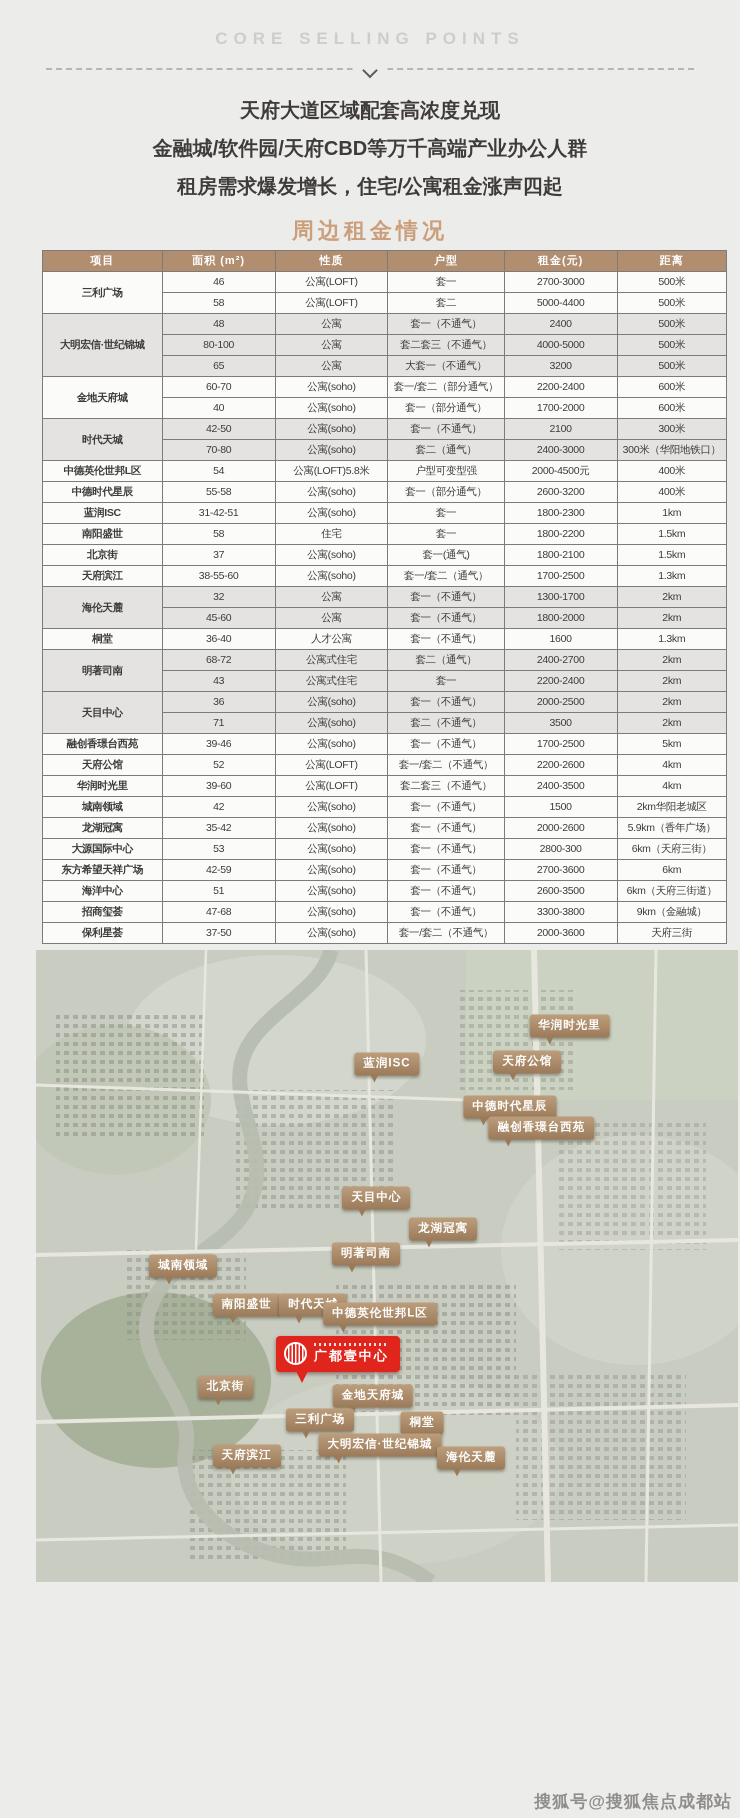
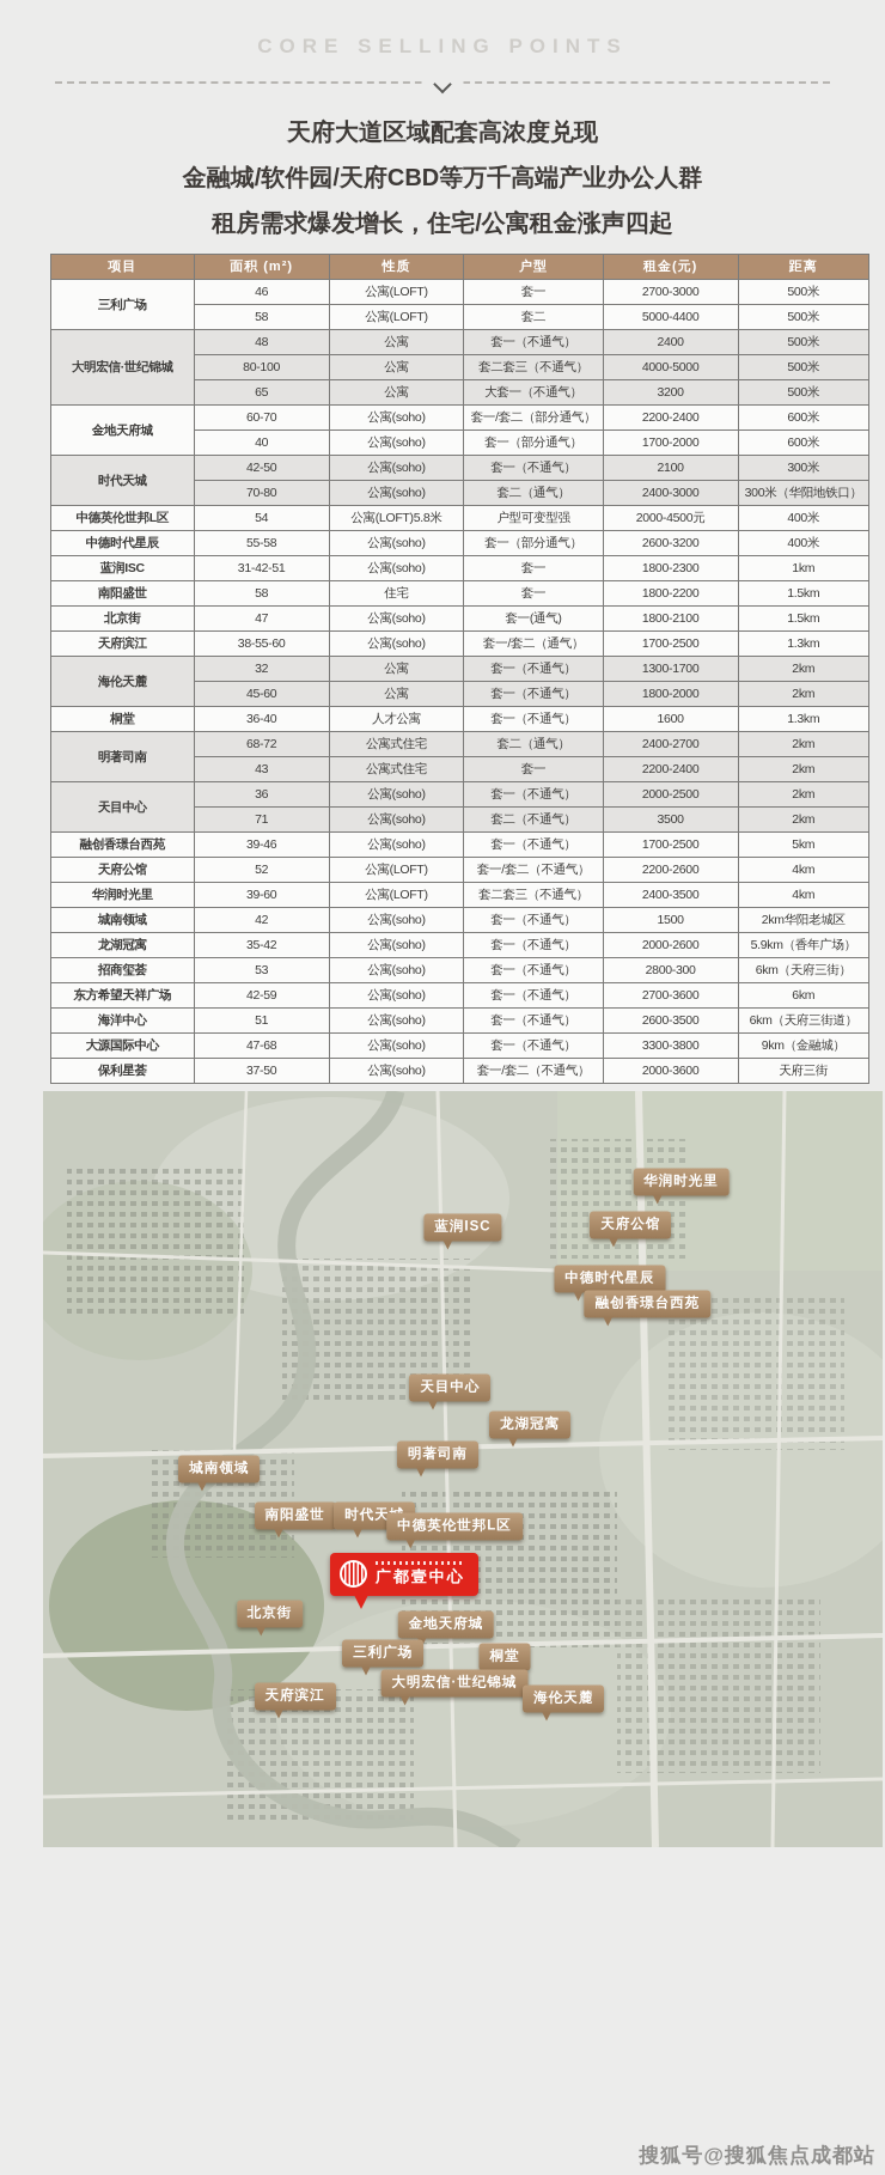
  CORE SELLING POINTS
  天府大道区域配套高浓度兑现
  金融城/软件园/天府CBD等万千高端产业办公人群
  租房需求爆发增长，住宅/公寓租金涨声四起
- 周边租金情况
  项目	面积 (m²)	性质	户型	租金(元)	距离
  三利广场	46	公寓(LOFT)	套一	2700-3000	500米
  58	公寓(LOFT)	套二	5000-4400	500米
  大明宏信·世纪锦城	48	公寓	套一（不通气）	2400	500米
  80-100	公寓	套二套三（不通气）	4000-5000	500米
  65	公寓	大套一（不通气）	3200	500米
  金地天府城	60-70	公寓(soho)	套一/套二（部分通气）	2200-2400	600米
  40	公寓(soho)	套一（部分通气）	1700-2000	600米
  时代天城	42-50	公寓(soho)	套一（不通气）	2100	300米
  70-80	公寓(soho)	套二（通气）	2400-3000	300米（华阳地铁口）
  中德英伦世邦L区	54	公寓(LOFT)5.8米	户型可变型强	2000-4500元	400米
  中德时代星辰	55-58	公寓(soho)	套一（部分通气）	2600-3200	400米
  蓝润ISC	31-42-51	公寓(soho)	套一	1800-2300	1km
  南阳盛世	58	住宅	套一	1800-2200	1.5km
- 北京街	37	公寓(soho)	套一(通气)	1800-2100	1.5km
+ 北京街	47	公寓(soho)	套一(通气)	1800-2100	1.5km
  天府滨江	38-55-60	公寓(soho)	套一/套二（通气）	1700-2500	1.3km
  海伦天麓	32	公寓	套一（不通气）	1300-1700	2km
  45-60	公寓	套一（不通气）	1800-2000	2km
  桐堂	36-40	人才公寓	套一（不通气）	1600	1.3km
  明著司南	68-72	公寓式住宅	套二（通气）	2400-2700	2km
  43	公寓式住宅	套一	2200-2400	2km
  天目中心	36	公寓(soho)	套一（不通气）	2000-2500	2km
  71	公寓(soho)	套二（不通气）	3500	2km
  融创香璟台西苑	39-46	公寓(soho)	套一（不通气）	1700-2500	5km
  天府公馆	52	公寓(LOFT)	套一/套二（不通气）	2200-2600	4km
  华润时光里	39-60	公寓(LOFT)	套二套三（不通气）	2400-3500	4km
  城南领域	42	公寓(soho)	套一（不通气）	1500	2km华阳老城区
  龙湖冠寓	35-42	公寓(soho)	套一（不通气）	2000-2600	5.9km（香年广场）
- 大源国际中心	53	公寓(soho)	套一（不通气）	2800-300	6km（天府三街）
+ 招商玺荟	53	公寓(soho)	套一（不通气）	2800-300	6km（天府三街）
  东方希望天祥广场	42-59	公寓(soho)	套一（不通气）	2700-3600	6km
  海洋中心	51	公寓(soho)	套一（不通气）	2600-3500	6km（天府三街道）
- 招商玺荟	47-68	公寓(soho)	套一（不通气）	3300-3800	9km（金融城）
+ 大源国际中心	47-68	公寓(soho)	套一（不通气）	3300-3800	9km（金融城）
  保利星荟	37-50	公寓(soho)	套一/套二（不通气）	2000-3600	天府三街
  华润时光里
  天府公馆
  蓝润ISC
  中德时代星辰
  融创香璟台西苑
  天目中心
  龙湖冠寓
  明著司南
  城南领域
  南阳盛世
  时代天
  中德英伦世邦L区
  北京街
  金地天府城
  三利广场
  桐堂
  大明宏信·世纪锦城
  天府滨江
  海伦天麓
  广都壹中心
  搜狐号@搜狐焦点成都站
